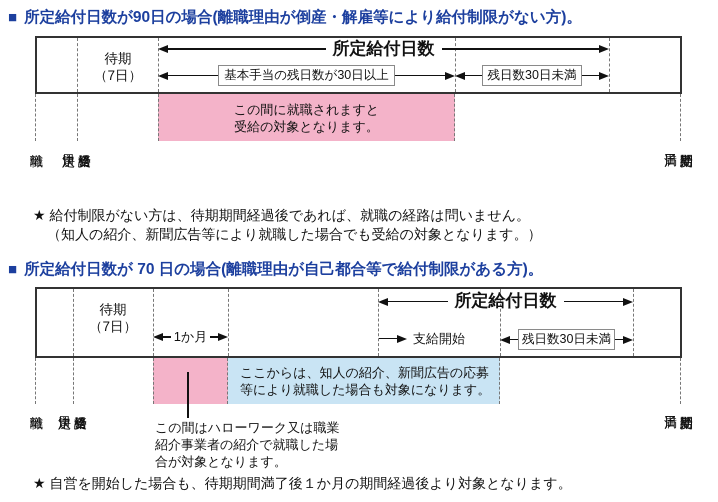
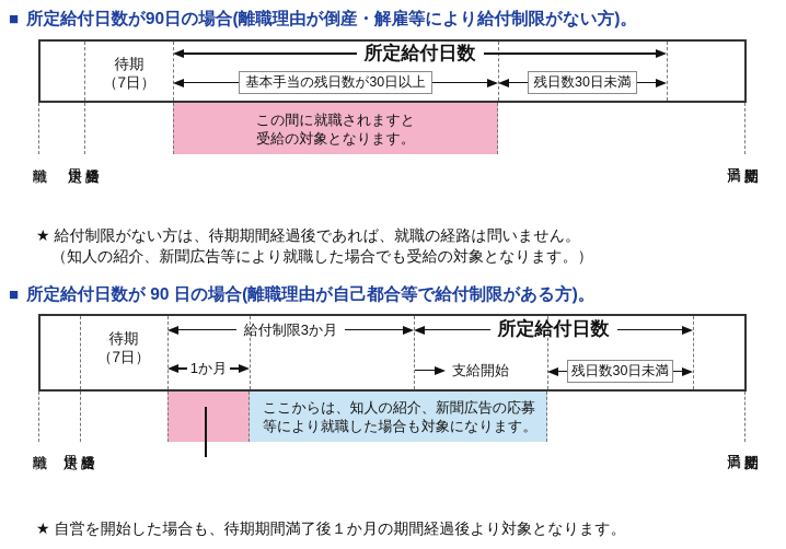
  ■
  所定給付日数が90日の場合(離職理由が倒産・解雇等により給付制限がない方)。
  待期
  （7日）
  所定給付日数
  基本手当の残日数が30日以上
  残日数30日未満
  この間に就職されますと
  受給の対象となります。
  ★ 給付制限がない方は、待期期間経過後であれば、就職の経路は問いません。
  （知人の紹介、新聞広告等により就職した場合でも受給の対象となります。）
  ■
- 所定給付日数が 70 日の場合(離職理由が自己都合等で給付制限がある方)。
+ 所定給付日数が 90 日の場合(離職理由が自己都合等で給付制限がある方)。
  待期
  （7日）
+ 給付制限3か月
  所定給付日数
  1か月
  支給開始
  残日数30日未満
  ここからは、知人の紹介、新聞広告の応募
  等により就職した場合も対象になります。
- この間はハローワーク又は職業
- 紹介事業者の紹介で就職した場
- 合が対象となります。
  ★ 自営を開始した場合も、待期期間満了後１か月の期間経過後より対象となります。
